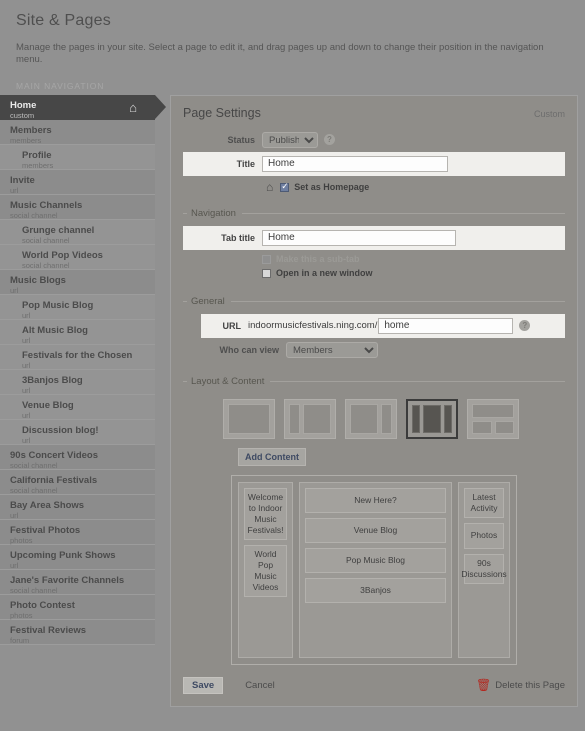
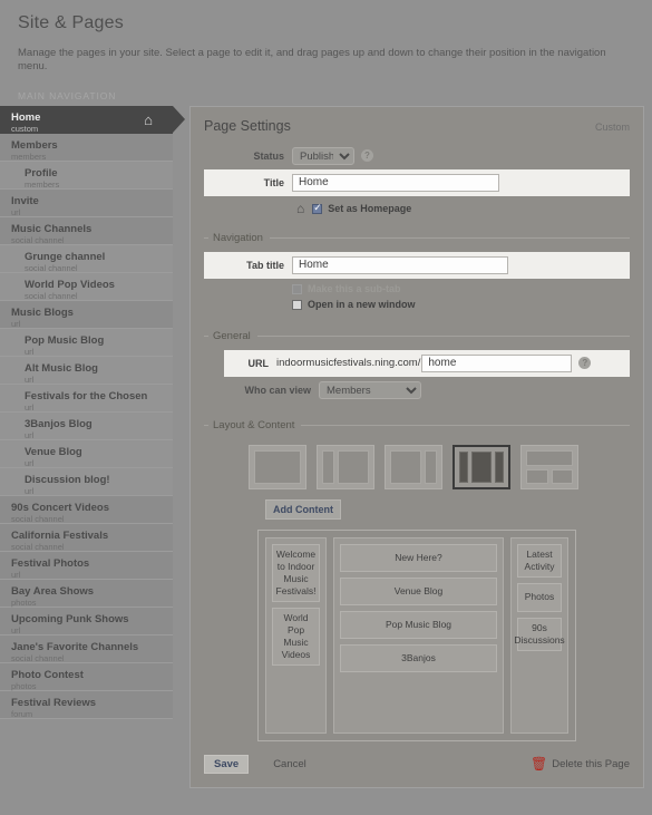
  Site & Pages
  Manage the pages in your site. Select a page to edit it, and drag pages up and down to change their position in the navigation menu.
  Home
  custom
  ⌂
  Members
  members
  Profile
  members
  Invite
  url
  Music Channels
  social channel
  Grunge channel
  social channel
  World Pop Videos
  social channel
  Music Blogs
  url
  Pop Music Blog
  url
  Alt Music Blog
  url
  Festivals for the Chosen
  url
  3Banjos Blog
  url
  Venue Blog
  url
  Discussion blog!
  url
  90s Concert Videos
  social channel
  California Festivals
  social channel
- Bay Area Shows
+ Festival Photos
  url
- Festival Photos
+ Bay Area Shows
  photos
  Upcoming Punk Shows
  url
  Jane's Favorite Channels
  social channel
  Photo Contest
  photos
  Festival Reviews
  forum
  Page Settings
  Custom
  Status
  Publish
  ?
  Title
  Home
  ⌂
  Set as Homepage
  Navigation
  Tab title
  Home
  Open in a new window
  General
  URL
  indoormusicfestivals.ning.com/
  home
  ?
  Who can view
  Members
  Layout & Content
  Add Content
  Welcome to Indoor Music Festivals!
  World Pop Music Videos
  New Here?
  Venue Blog
  Pop Music Blog
  3Banjos
  Latest Activity
  Photos
  90s Discussions
  Save
  Cancel
  🗑
  Delete this Page
